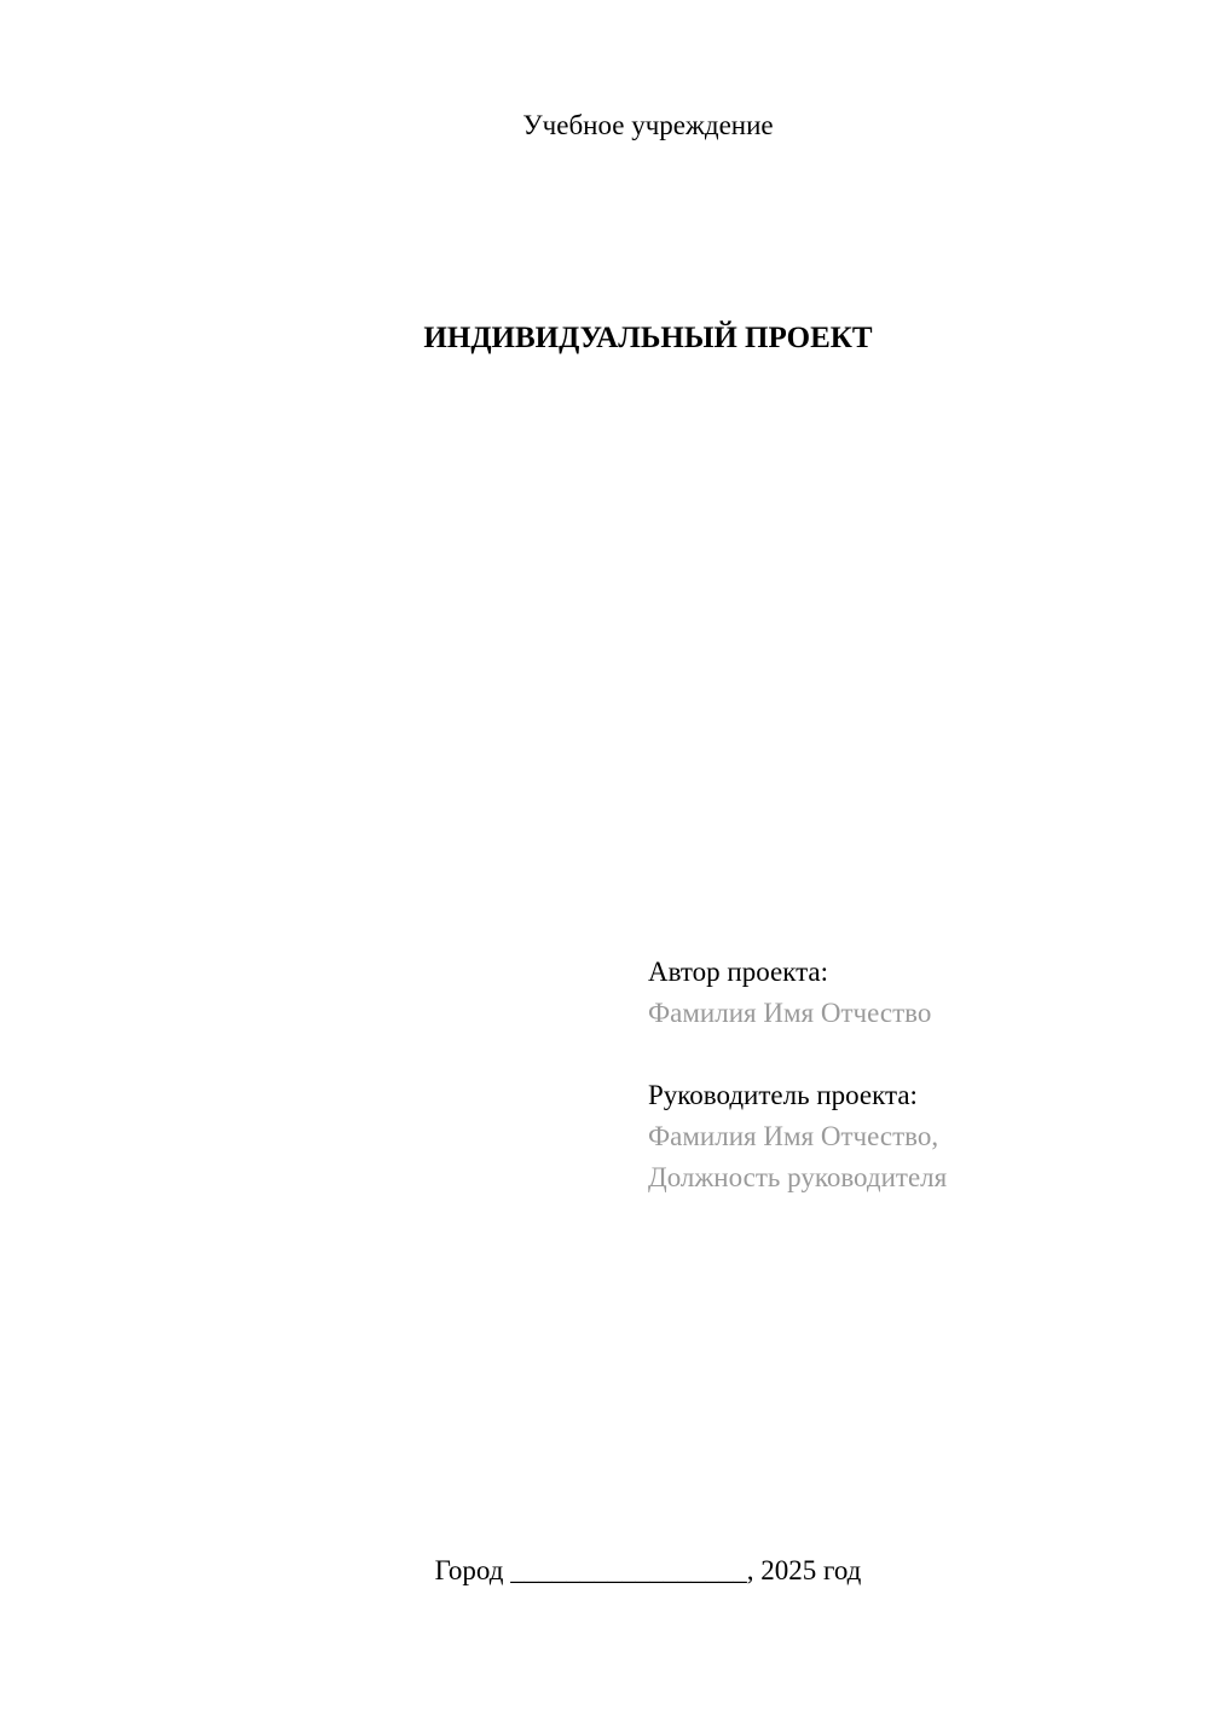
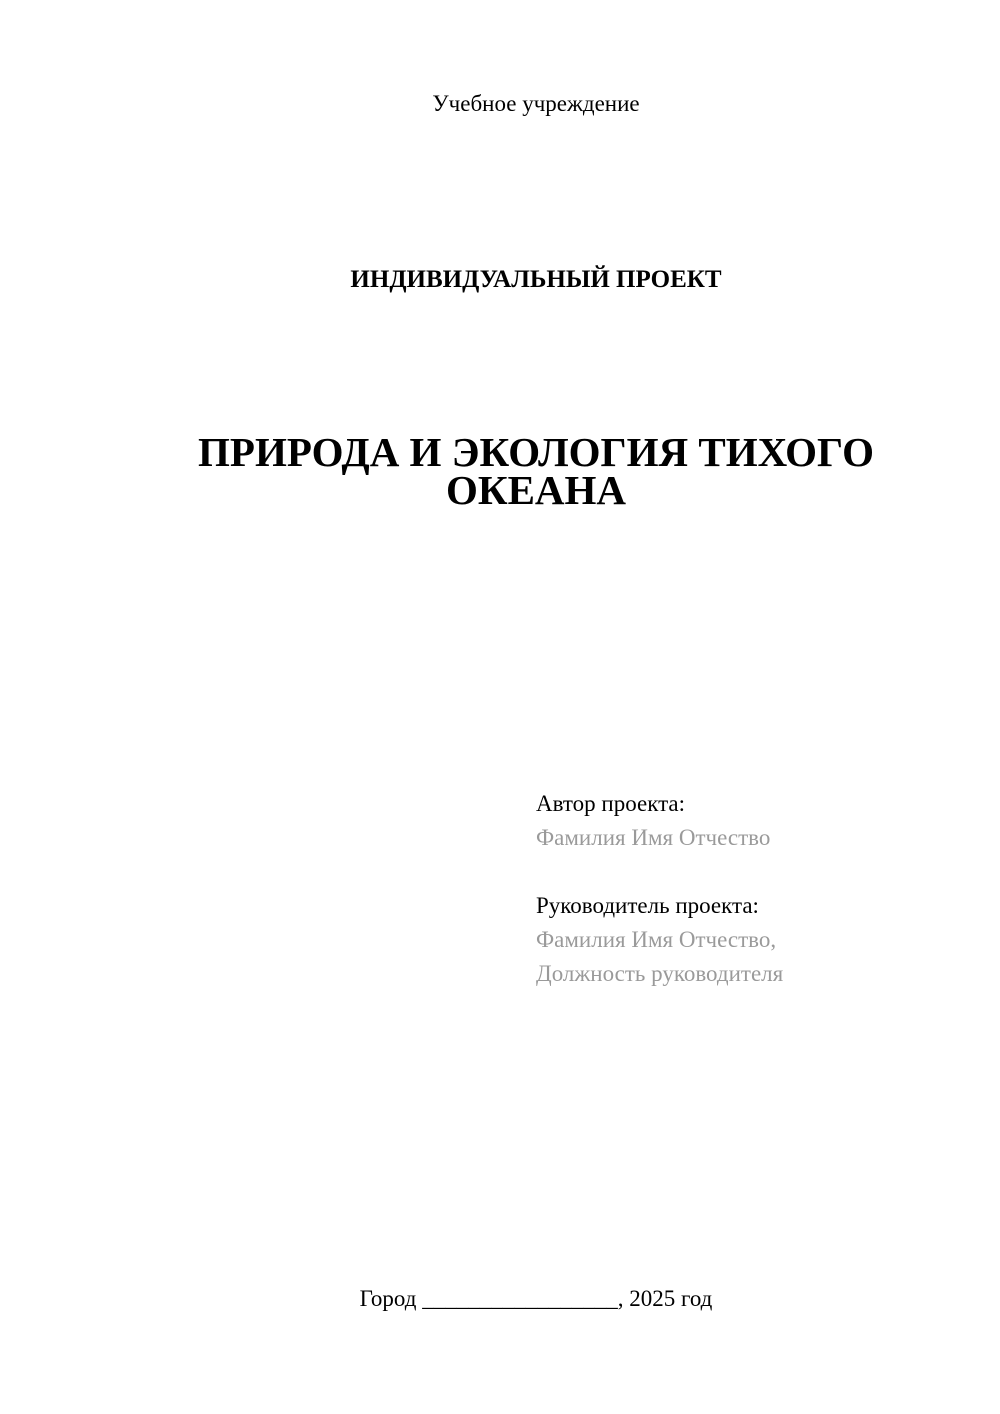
  Учебное учреждение
  ИНДИВИДУАЛЬНЫЙ ПРОЕКТ
+ ПРИРОДА И ЭКОЛОГИЯ ТИХОГО ОКЕАНА
  Автор проекта:
  Фамилия Имя Отчество
  Руководитель проекта:
  Фамилия Имя Отчество,
  Должность руководителя
  Город _________________, 2025 год
